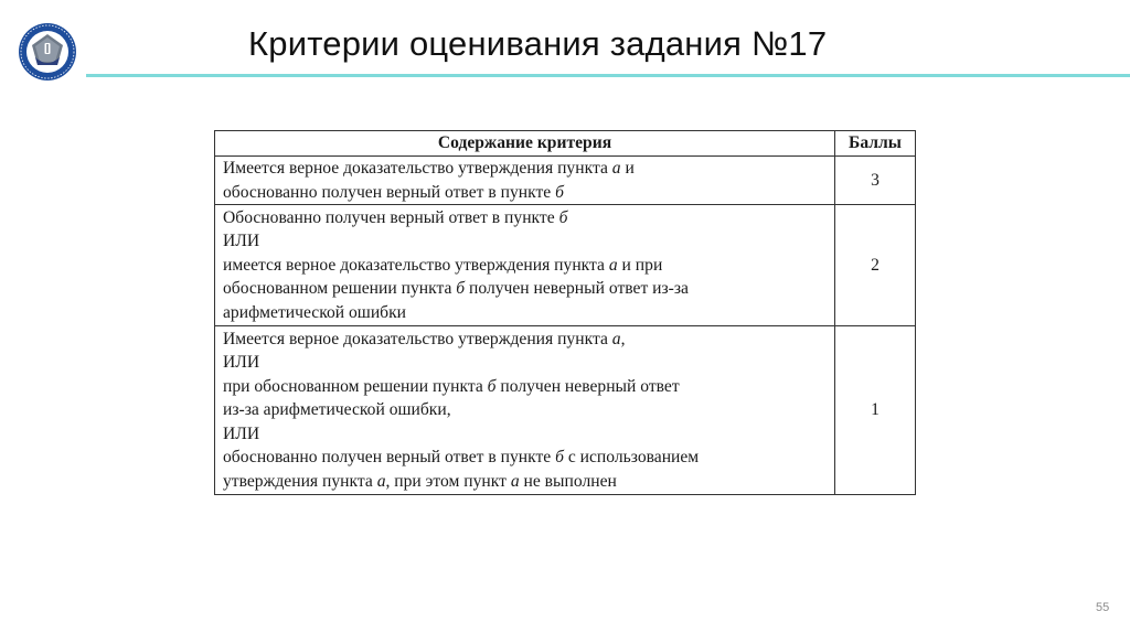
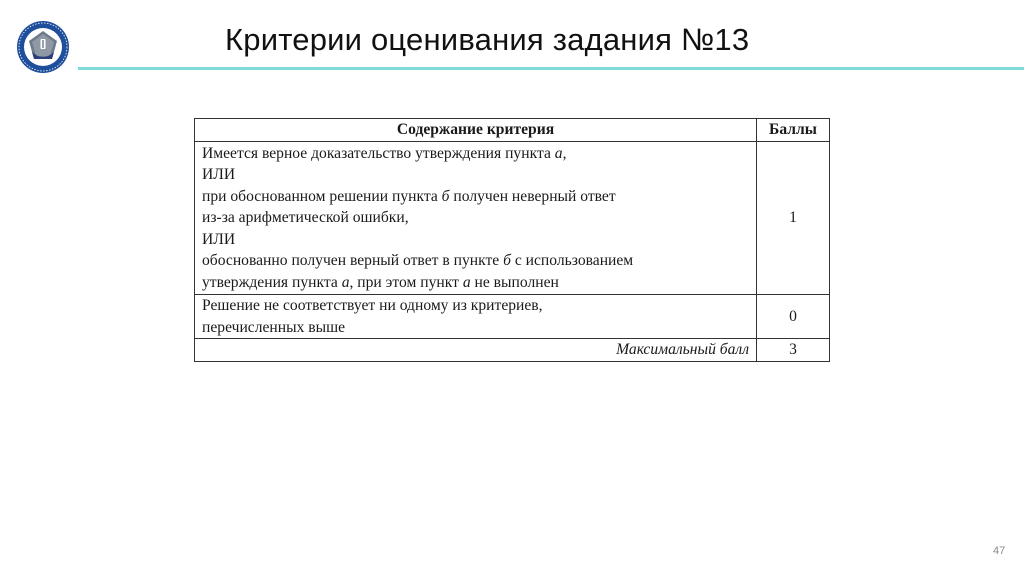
- Критерии оценивания задания №17
+ Критерии оценивания задания №13
  Содержание критерия	Баллы
- Имеется верное доказательство утверждения пункта а и обоснованно получен верный ответ в пункте б	3
- Обоснованно получен верный ответ в пункте б ИЛИ имеется верное доказательство утверждения пункта а и при обоснованном решении пункта б получен неверный ответ из-за арифметической ошибки	2
  Имеется верное доказательство утверждения пункта а, ИЛИ при обоснованном решении пункта б получен неверный ответ из-за арифметической ошибки, ИЛИ обоснованно получен верный ответ в пункте б с использованием утверждения пункта а, при этом пункт а не выполнен	1
+ Решение не соответствует ни одному из критериев, перечисленных выше	0
+ Максимальный балл	3
- 55
+ 47
